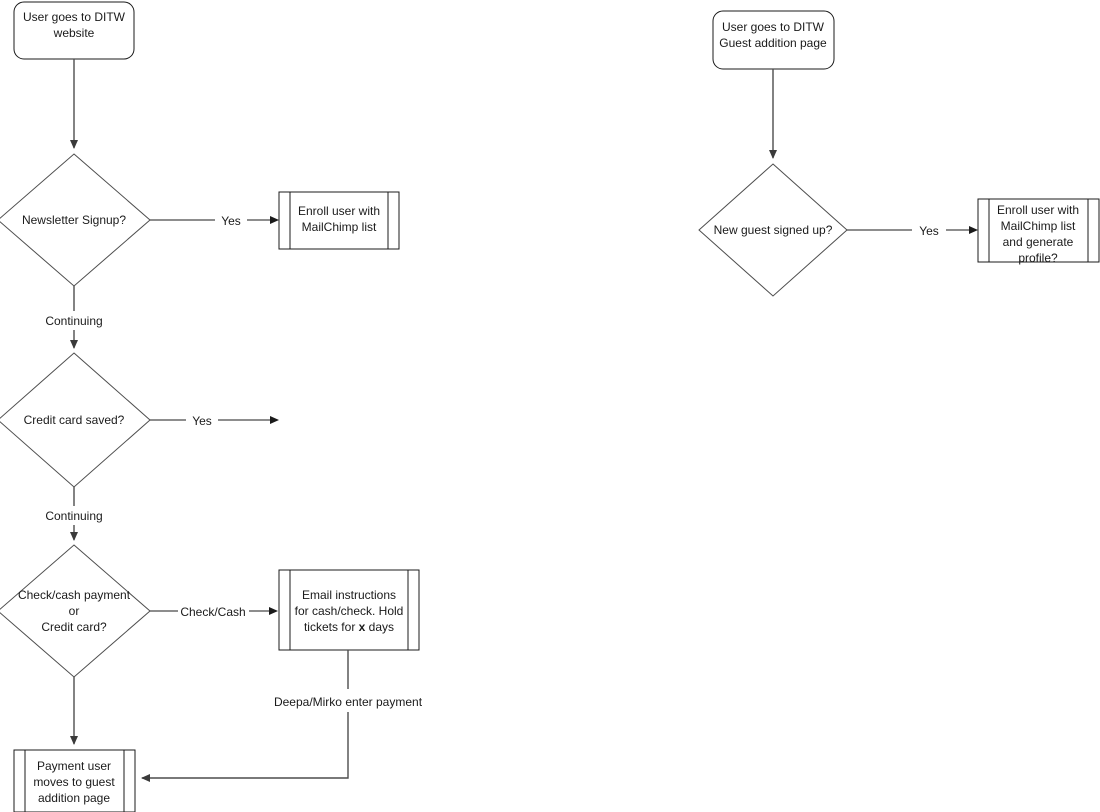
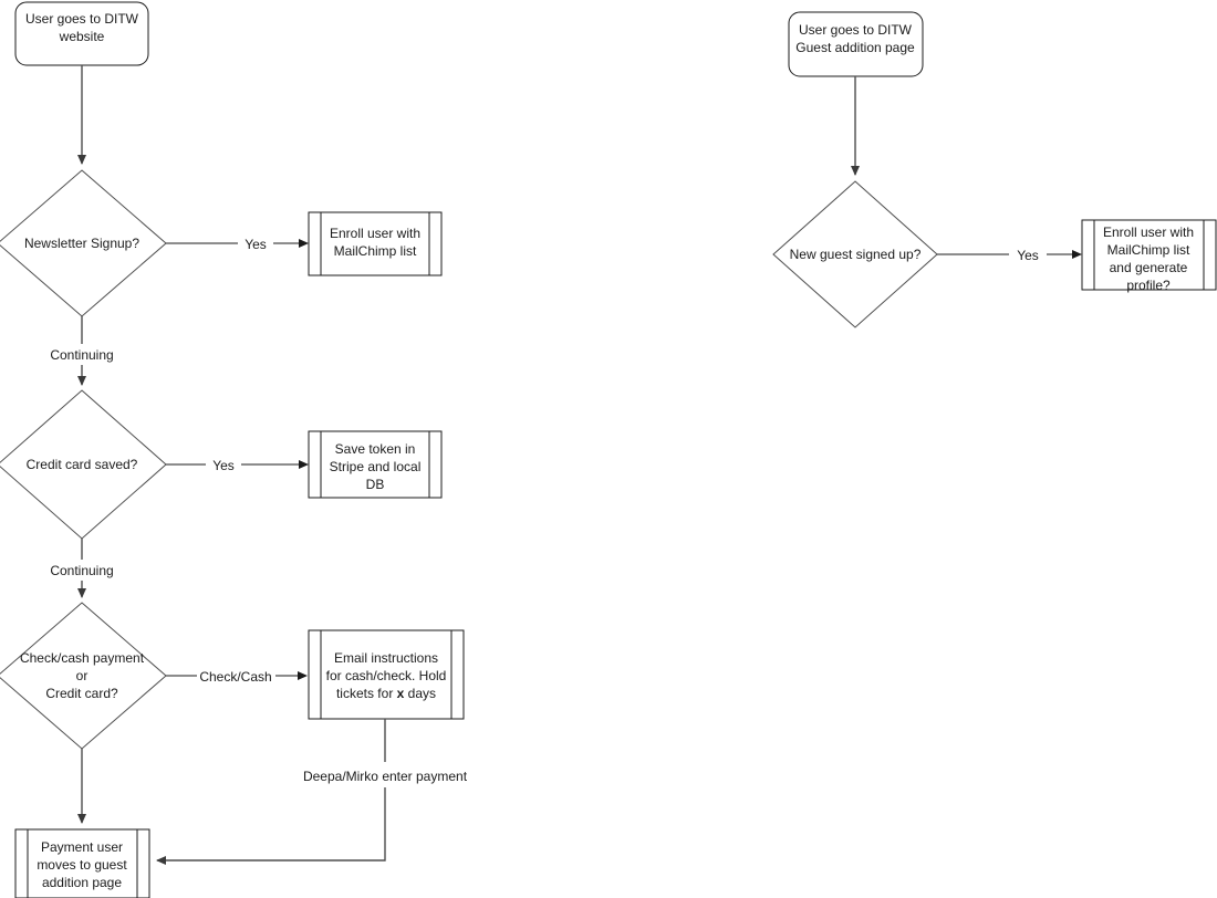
  User goes to DITW
  website
  Newsletter Signup?
  Yes
  Enroll user with
  MailChimp list
  Continuing
  Credit card saved?
  Yes
+ Save token in
+ Stripe and local
+ DB
  Continuing
  Check/cash payment
  or
  Credit card?
  Check/Cash
  Email instructions
  for cash/check. Hold
  tickets for x days
  Deepa/Mirko enter payment
  Payment user
  moves to guest
  addition page
  User goes to DITW
  Guest addition page
  New guest signed up?
  Yes
  Enroll user with
  MailChimp list
  and generate
  profile?
